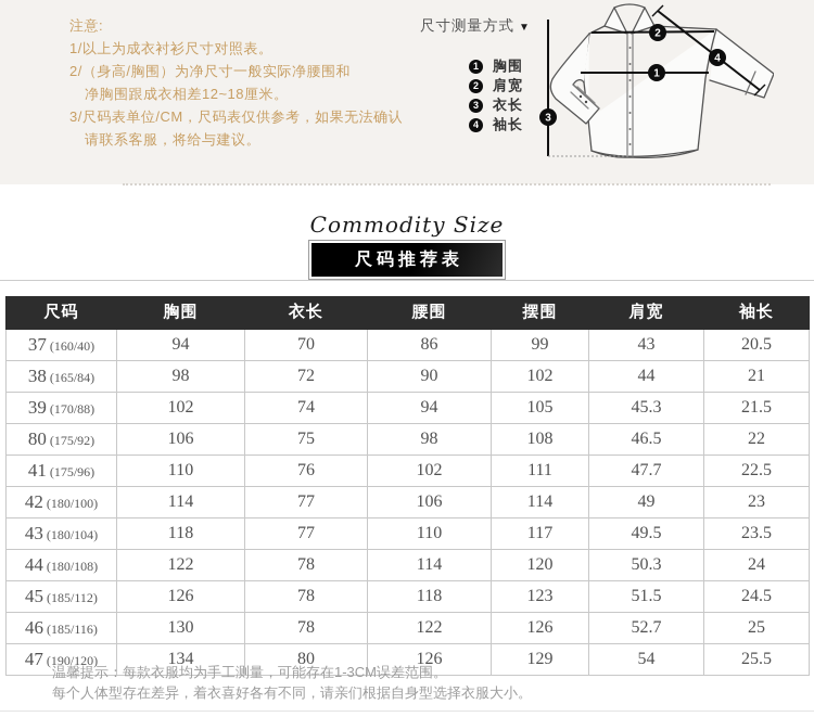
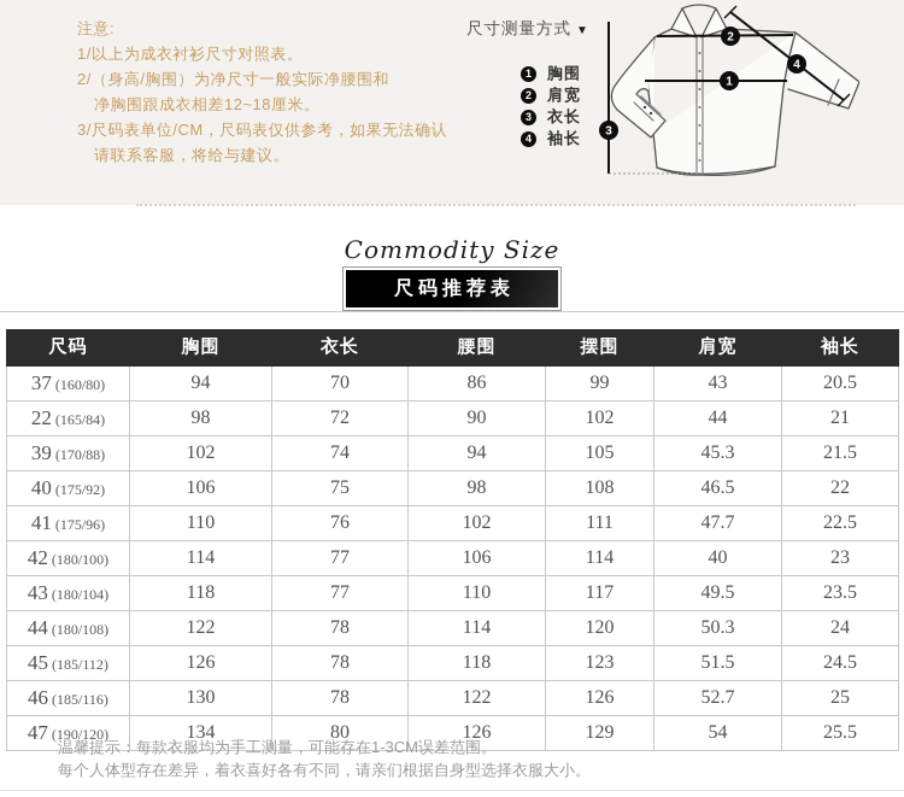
  注意:
  1/以上为成衣衬衫尺寸对照表。
  2/（身高/胸围）为净尺寸一般实际净腰围和
  净胸围跟成衣相差12~18厘米。
  3/尺码表单位/CM，尺码表仅供参考，如果无法确认
  请联系客服，将给与建议。
  尺寸测量方式 ▼
  1
  胸围
  2
  肩宽
  3
  衣长
  4
  袖长
  1
  2
  3
  4
  Commodity Size
  尺码推荐表
  尺码	胸围	衣长	腰围	摆围	肩宽	袖长
- 37 (160/40)	94	70	86	99	43	20.5
+ 37 (160/80)	94	70	86	99	43	20.5
- 38 (165/84)	98	72	90	102	44	21
+ 22 (165/84)	98	72	90	102	44	21
  39 (170/88)	102	74	94	105	45.3	21.5
- 80 (175/92)	106	75	98	108	46.5	22
+ 40 (175/92)	106	75	98	108	46.5	22
  41 (175/96)	110	76	102	111	47.7	22.5
- 42 (180/100)	114	77	106	114	49	23
+ 42 (180/100)	114	77	106	114	40	23
  43 (180/104)	118	77	110	117	49.5	23.5
  44 (180/108)	122	78	114	120	50.3	24
  45 (185/112)	126	78	118	123	51.5	24.5
  46 (185/116)	130	78	122	126	52.7	25
  47 (190/120)	134	80	126	129	54	25.5
  温馨提示：每款衣服均为手工测量，可能存在1-3CM误差范围。
  每个人体型存在差异，着衣喜好各有不同，请亲们根据自身型选择衣服大小。
